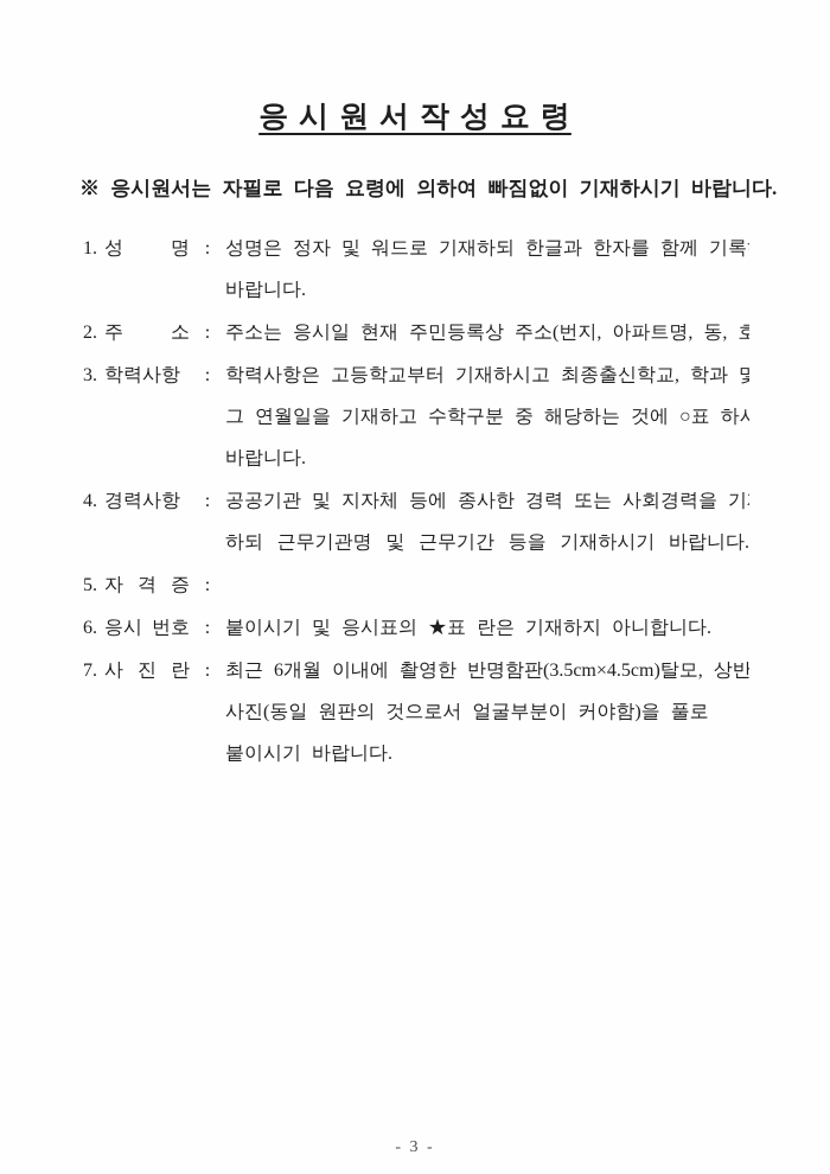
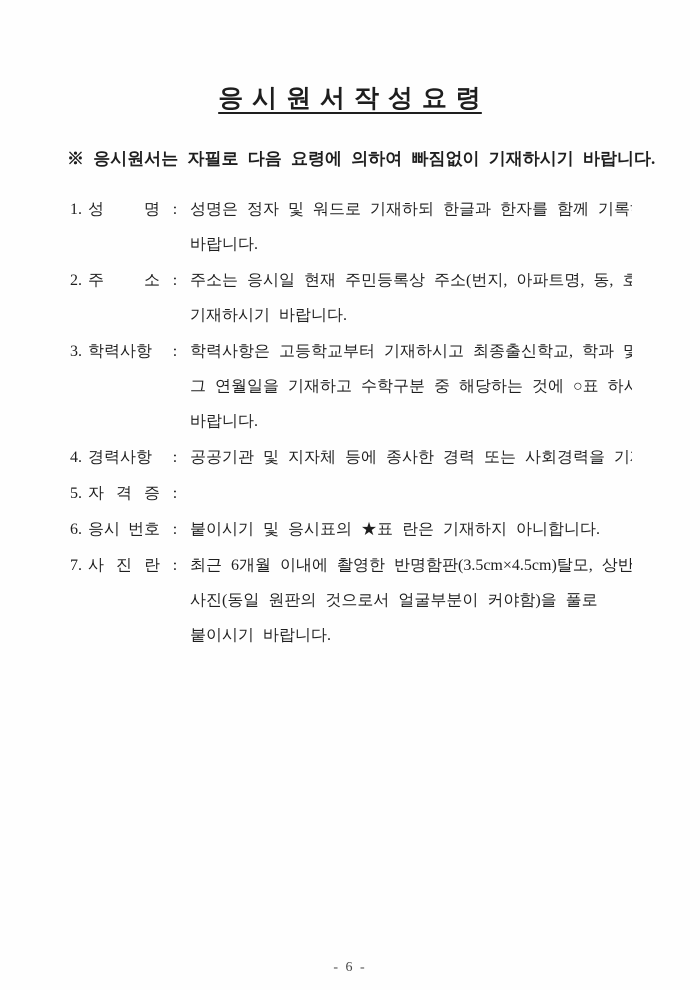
  응 시 원 서 작 성 요 령
  ※ 응시원서는 자필로 다음 요령에 의하여 빠짐없이 기재하시기 바랍니다.
  1.
  성 명
  :
  성명은 정자 및 워드로 기재하되 한글과 한자를 함께 기록
  바랍니다.
  2.
  주 소
  :
  주소는 응시일 현재 주민등록상 주소(번지, 아파트명, 동, 호
+ 기재하시기 바랍니다.
  3.
  학력사항
  :
  학력사항은 고등학교부터 기재하시고 최종출신학교, 학과 및
  그 연월일을 기재하고 수학구분 중 해당하는 것에 ○표 하시
  바랍니다.
  4.
  경력사항
  :
  공공기관 및 지자체 등에 종사한 경력 또는 사회경력을 기
- 하되 근무기관명 및 근무기간 등을 기재하시기 바랍니다.
  5.
  자 격 증
  :
  6.
  응시 번호
  :
  붙이시기 및 응시표의 ★표 란은 기재하지 아니합니다.
  7.
  사 진 란
  :
  최근 6개월 이내에 촬영한 반명함판(3.5cm×4.5cm)탈모, 상반
  사진(동일 원판의 것으로서 얼굴부분이 커야함)을 풀로
  붙이시기 바랍니다.
- - 3 -
+ - 6 -
